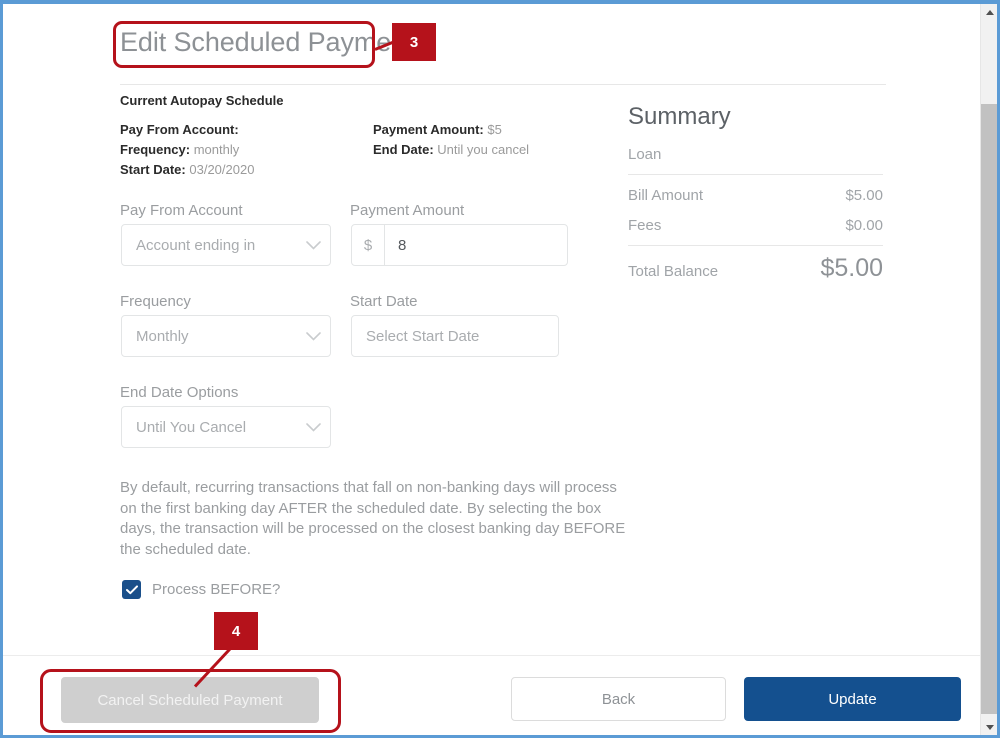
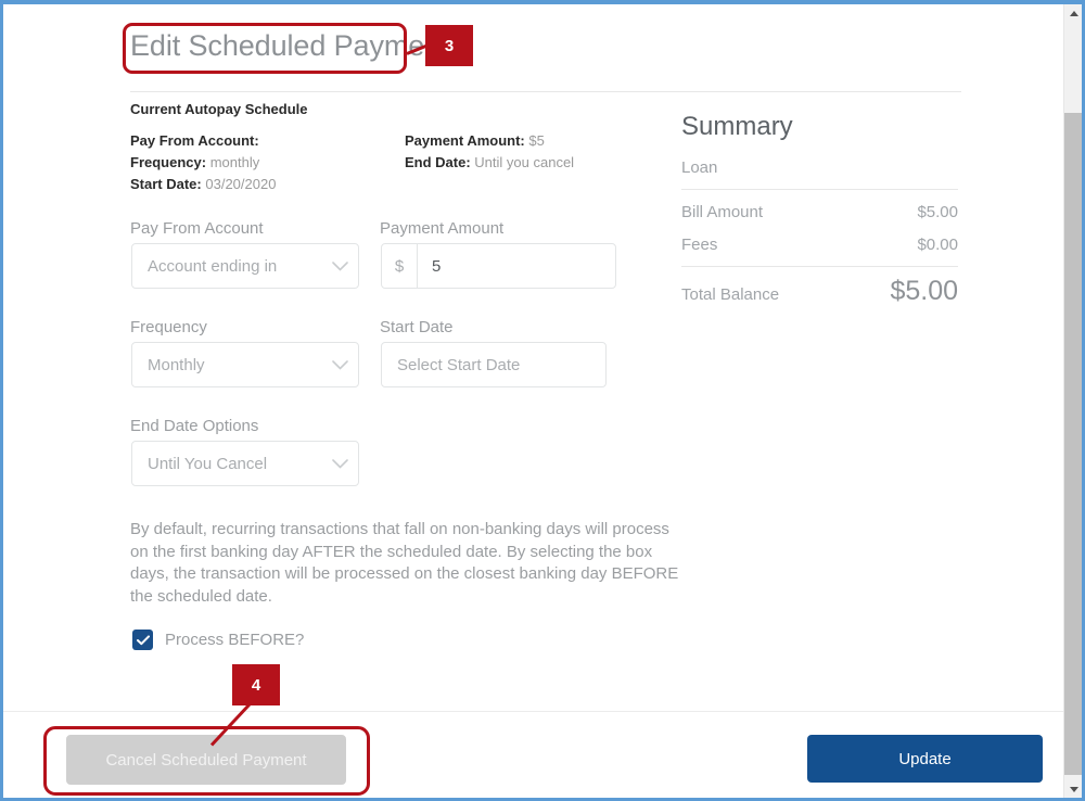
  Edit Scheduled Payme
  Current Autopay Schedule
  Pay From Account:
  Frequency: monthly
  Start Date: 03/20/2020
  Payment Amount: $5
  End Date: Until you cancel
  Pay From Account
  Account ending in
  Payment Amount
  $
- 8
+ 5
  Frequency
  Monthly
  Start Date
  Select Start Date
  End Date Options
  Until You Cancel
  By default, recurring transactions that fall on non-banking days will process on the first banking day AFTER the scheduled date. By selecting the box days, the transaction will be processed on the closest banking day BEFORE the scheduled date.
  Process BEFORE?
  Summary
  Loan
  Bill Amount
  $5.00
  Fees
  $0.00
  Total Balance
  $5.00
  Cancel Scheduled Payment
- Back
  Update
  3
  4
